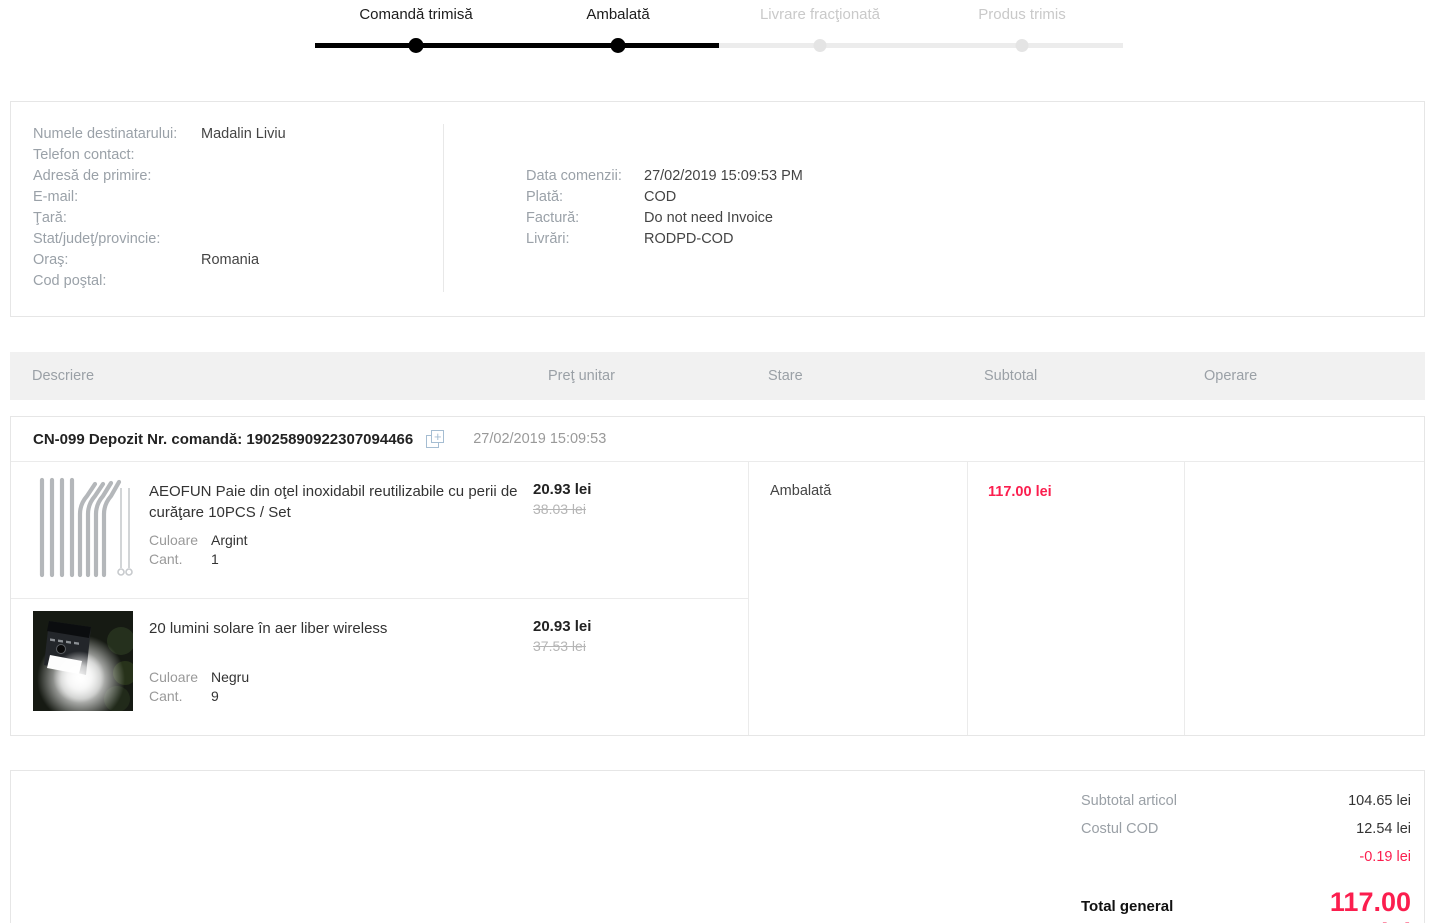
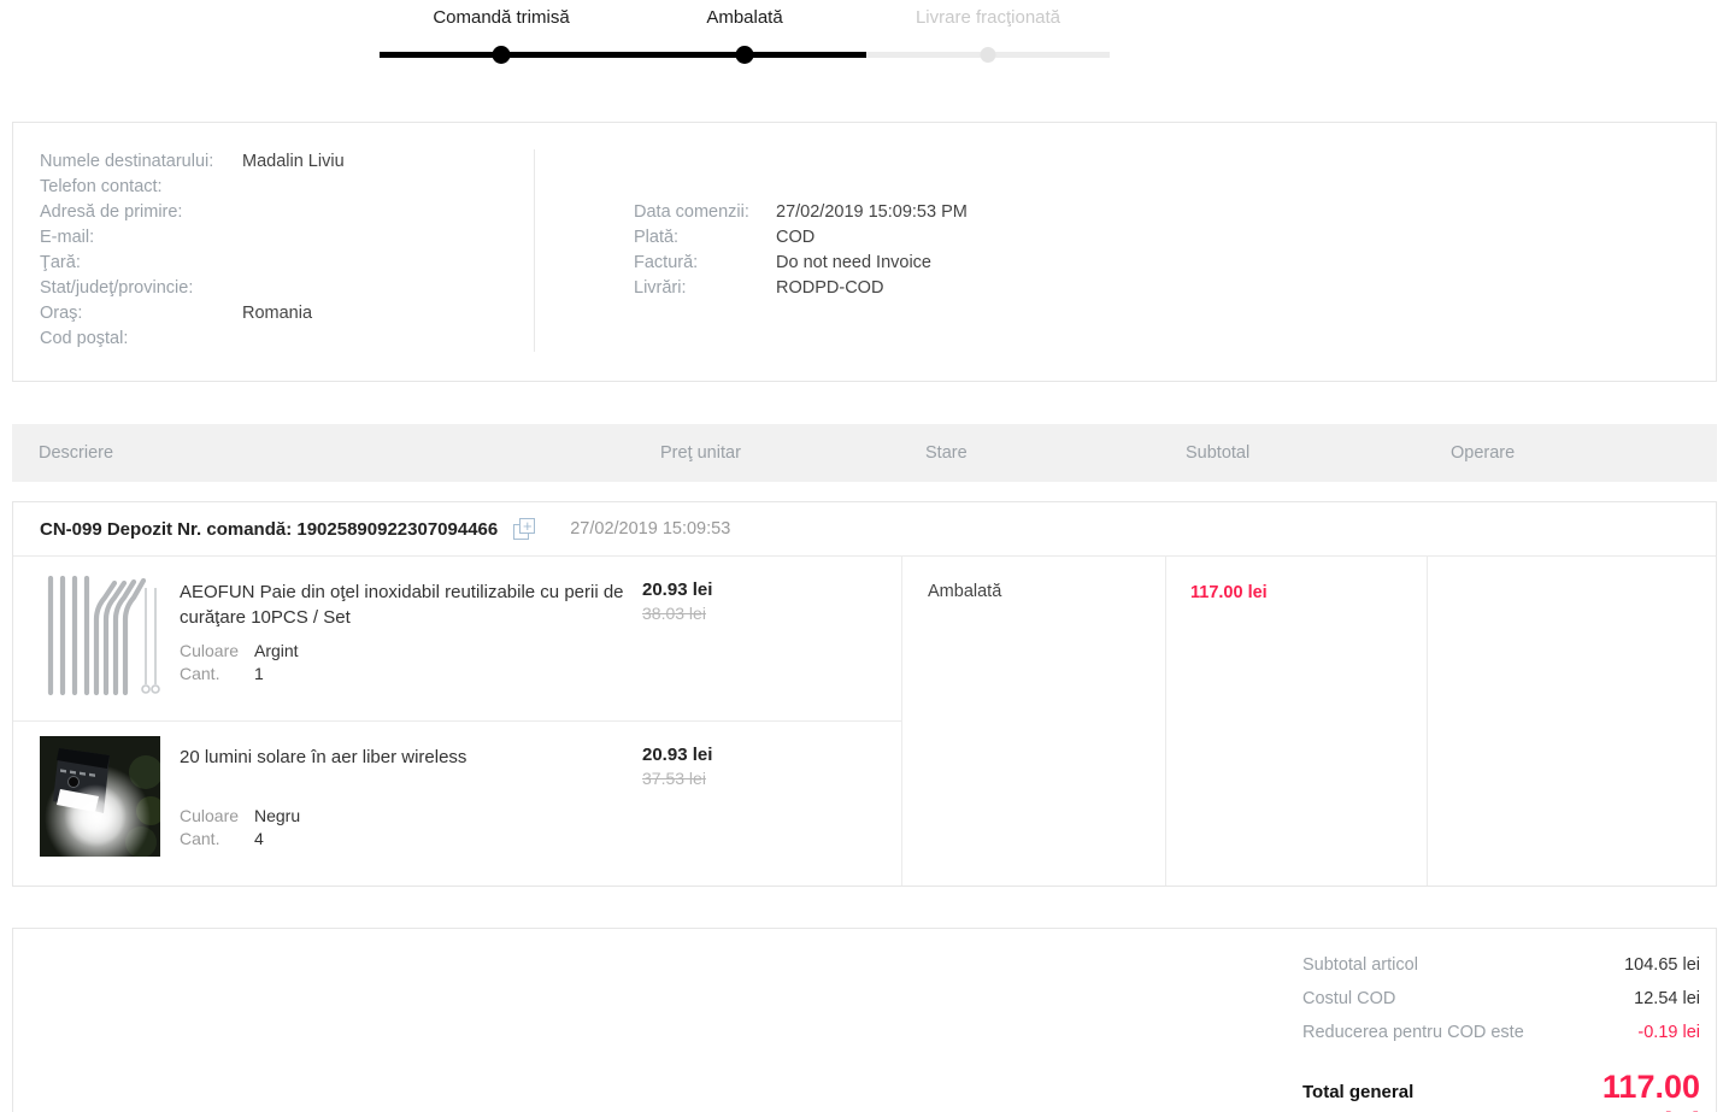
  Comandă trimisă
  Ambalată
  Livrare fracţionată
- Produs trimis
  Numele destinatarului:
  Madalin Liviu
  Telefon contact:
  Adresă de primire:
  E-mail:
  Ţară:
  Stat/judeţ/provincie:
  Oraş:
  Romania
  Cod poştal:
  Data comenzii:
  27/02/2019 15:09:53 PM
  Plată:
  COD
  Factură:
  Do not need Invoice
  Livrări:
  RODPD-COD
  Descriere
  Preţ unitar
  Stare
  Subtotal
  Operare
  CN-099 Depozit Nr. comandă: 19025890922307094466
  +
  27/02/2019 15:09:53
  AEOFUN Paie din oţel inoxidabil reutilizabile cu perii de curăţare 10PCS / Set
  Culoare
  Argint
  Cant.
  1
  20.93 lei
  38.03 lei
  20 lumini solare în aer liber wireless
  Culoare
  Negru
  Cant.
- 9
+ 4
  20.93 lei
  37.53 lei
  Ambalată
  117.00 lei
  Subtotal articol
  104.65 lei
  Costul COD
  12.54 lei
+ Reducerea pentru COD este
  -0.19 lei
  Total general
